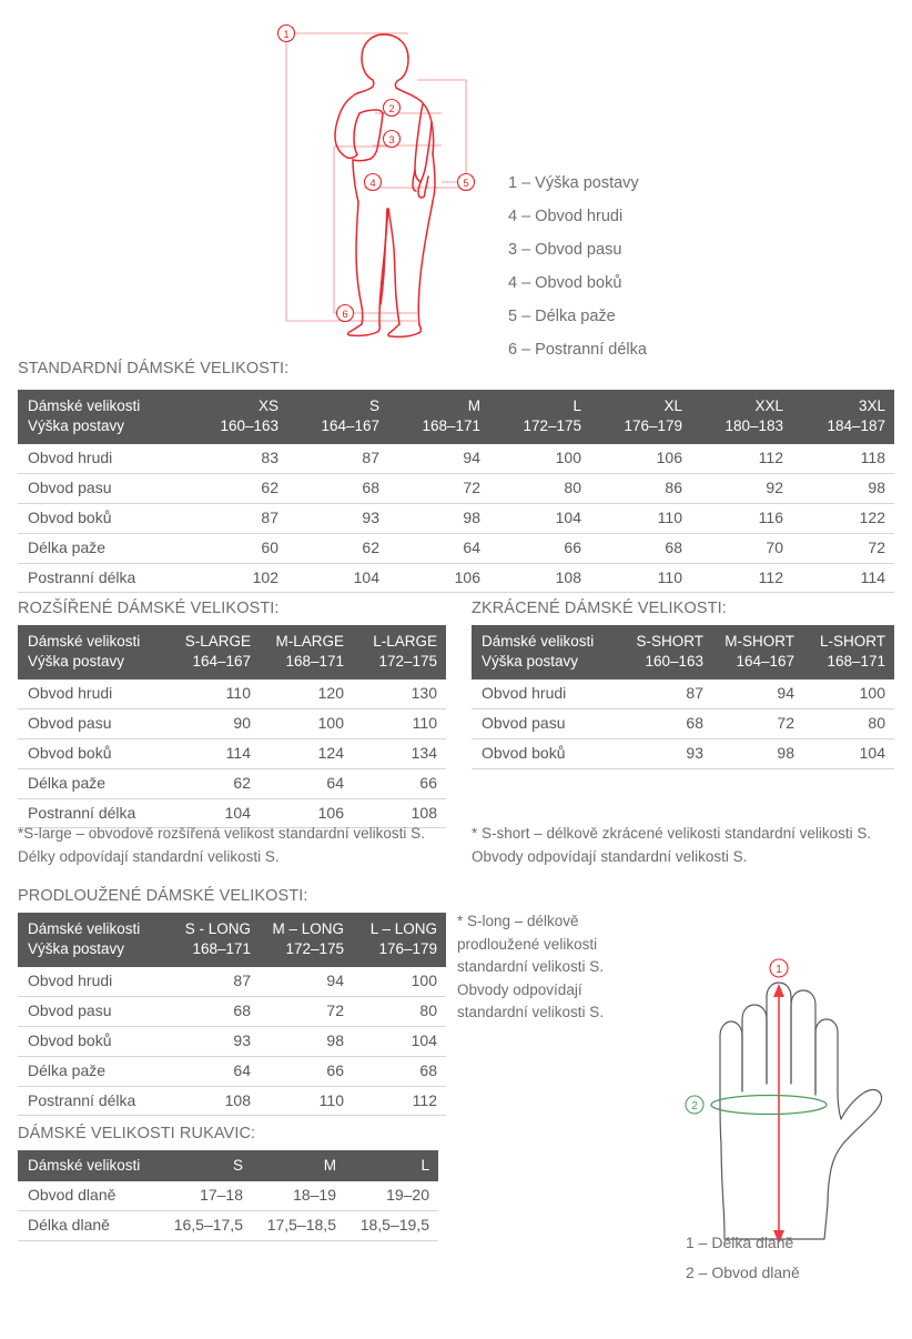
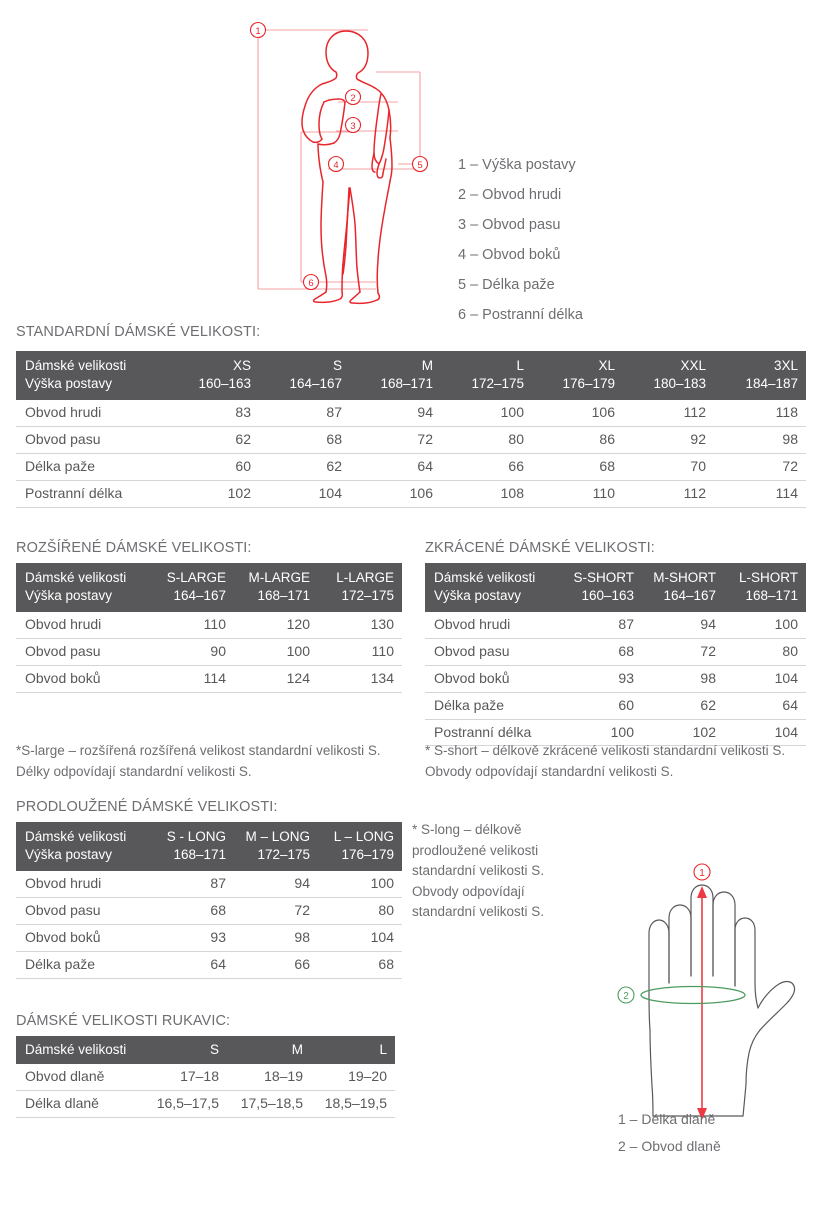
  1
  2
  3
  4
  5
  6
  1 – Výška postavy
- 4 – Obvod hrudi
+ 2 – Obvod hrudi
  3 – Obvod pasu
  4 – Obvod boků
  5 – Délka paže
  6 – Postranní délka
  STANDARDNÍ DÁMSKÉ VELIKOSTI:
  Dámské velikosti Výška postavy	XS 160–163	S 164–167	M 168–171	L 172–175	XL 176–179	XXL 180–183	3XL 184–187
  Obvod hrudi	83	87	94	100	106	112	118
  Obvod pasu	62	68	72	80	86	92	98
- Obvod boků	87	93	98	104	110	116	122
  Délka paže	60	62	64	66	68	70	72
  Postranní délka	102	104	106	108	110	112	114
  ROZŠÍŘENÉ DÁMSKÉ VELIKOSTI:
  Dámské velikosti Výška postavy	S-LARGE 164–167	M-LARGE 168–171	L-LARGE 172–175
  Obvod hrudi	110	120	130
  Obvod pasu	90	100	110
  Obvod boků	114	124	134
- Délka paže	62	64	66
- Postranní délka	104	106	108
- *S-large – obvodově rozšířená velikost standardní velikosti S. Délky odpovídají standardní velikosti S.
+ *S-large – rozšířená rozšířená velikost standardní velikosti S. Délky odpovídají standardní velikosti S.
  ZKRÁCENÉ DÁMSKÉ VELIKOSTI:
  Dámské velikosti Výška postavy	S-SHORT 160–163	M-SHORT 164–167	L-SHORT 168–171
  Obvod hrudi	87	94	100
  Obvod pasu	68	72	80
  Obvod boků	93	98	104
+ Délka paže	60	62	64
+ Postranní délka	100	102	104
  * S-short – délkově zkrácené velikosti standardní velikosti S. Obvody odpovídají standardní velikosti S.
  PRODLOUŽENÉ DÁMSKÉ VELIKOSTI:
  Dámské velikosti Výška postavy	S - LONG 168–171	M – LONG 172–175	L – LONG 176–179
  Obvod hrudi	87	94	100
  Obvod pasu	68	72	80
  Obvod boků	93	98	104
  Délka paže	64	66	68
- Postranní délka	108	110	112
  * S-long – délkově prodloužené velikosti standardní velikosti S. Obvody odpovídají standardní velikosti S.
  DÁMSKÉ VELIKOSTI RUKAVIC:
  Dámské velikosti	S	M	L
  Obvod dlaně	17–18	18–19	19–20
  Délka dlaně	16,5–17,5	17,5–18,5	18,5–19,5
  1
  2
  1 – Délka dlaně
  2 – Obvod dlaně
